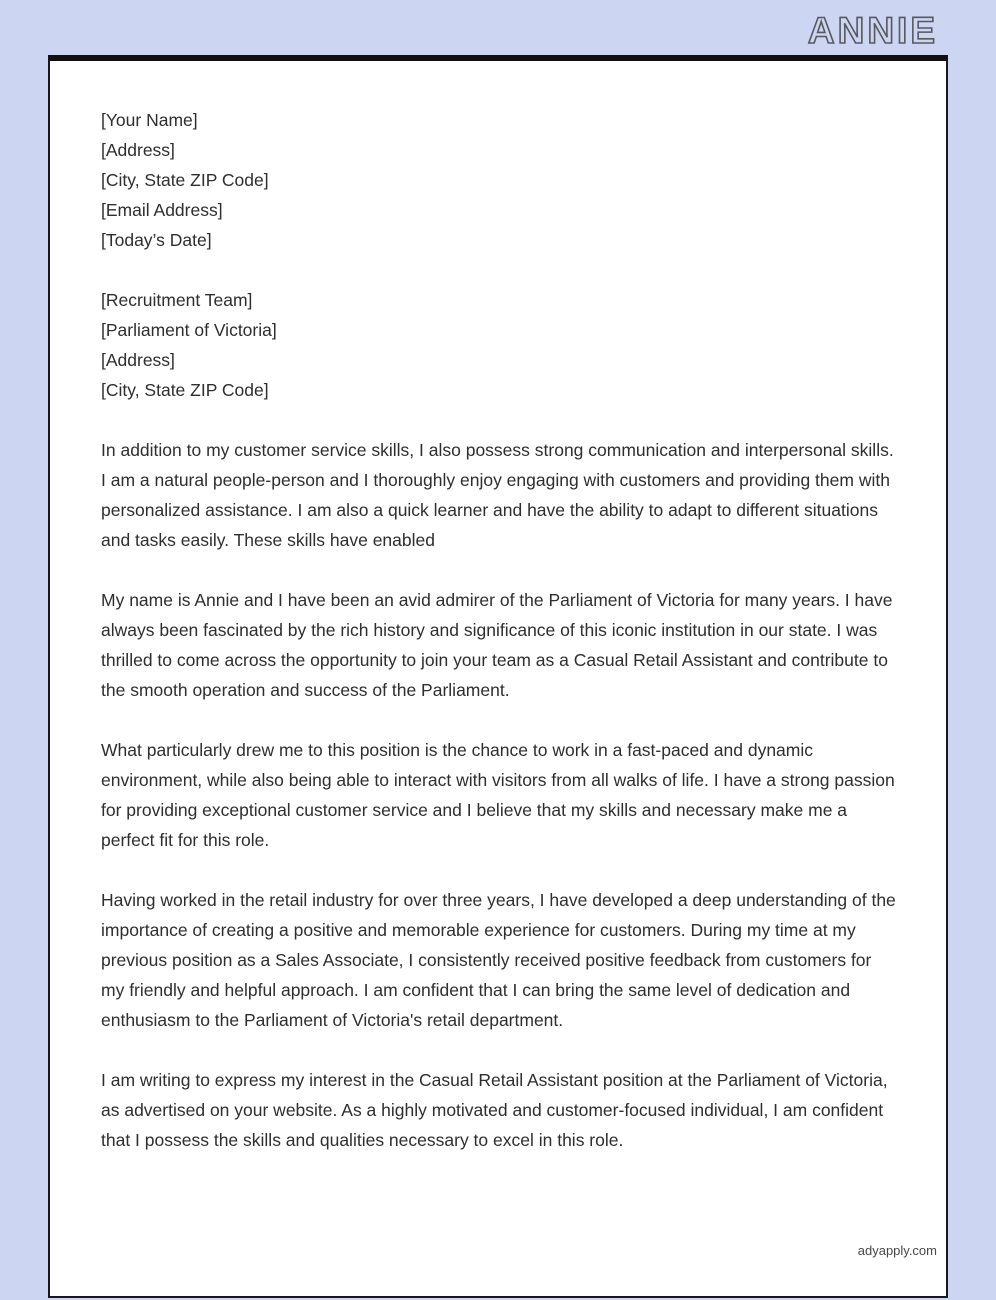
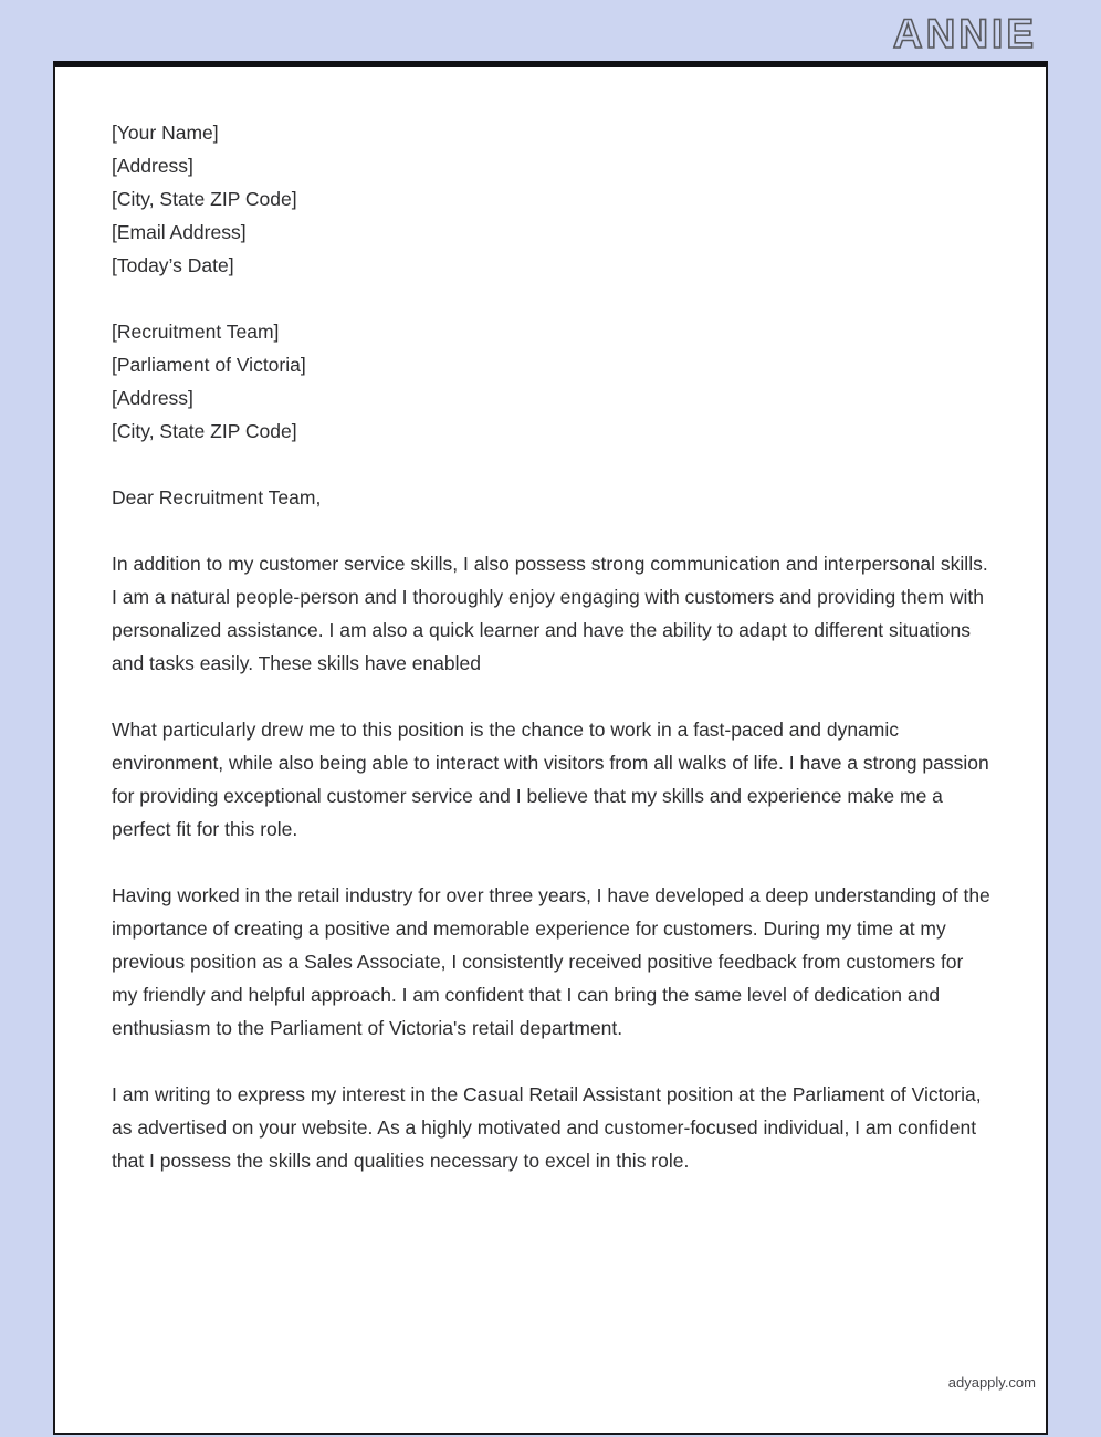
  ANNIE
  [Your Name]
  [Address]
  [City, State ZIP Code]
  [Email Address]
  [Today’s Date]
  [Recruitment Team]
  [Parliament of Victoria]
  [Address]
  [City, State ZIP Code]
+ Dear Recruitment Team,
  In addition to my customer service skills, I also possess strong communication and interpersonal skills. I am a natural people-person and I thoroughly enjoy engaging with customers and providing them with personalized assistance. I am also a quick learner and have the ability to adapt to different situations and tasks easily. These skills have enabled
- My name is Annie and I have been an avid admirer of the Parliament of Victoria for many years. I have always been fascinated by the rich history and significance of this iconic institution in our state. I was thrilled to come across the opportunity to join your team as a Casual Retail Assistant and contribute to the smooth operation and success of the Parliament.
- What particularly drew me to this position is the chance to work in a fast-paced and dynamic environment, while also being able to interact with visitors from all walks of life. I have a strong passion for providing exceptional customer service and I believe that my skills and necessary make me a perfect fit for this role.
+ What particularly drew me to this position is the chance to work in a fast-paced and dynamic environment, while also being able to interact with visitors from all walks of life. I have a strong passion for providing exceptional customer service and I believe that my skills and experience make me a perfect fit for this role.
  Having worked in the retail industry for over three years, I have developed a deep understanding of the importance of creating a positive and memorable experience for customers. During my time at my previous position as a Sales Associate, I consistently received positive feedback from customers for my friendly and helpful approach. I am confident that I can bring the same level of dedication and enthusiasm to the Parliament of Victoria's retail department.
  I am writing to express my interest in the Casual Retail Assistant position at the Parliament of Victoria, as advertised on your website. As a highly motivated and customer-focused individual, I am confident that I possess the skills and qualities necessary to excel in this role.
  adyapply.com
